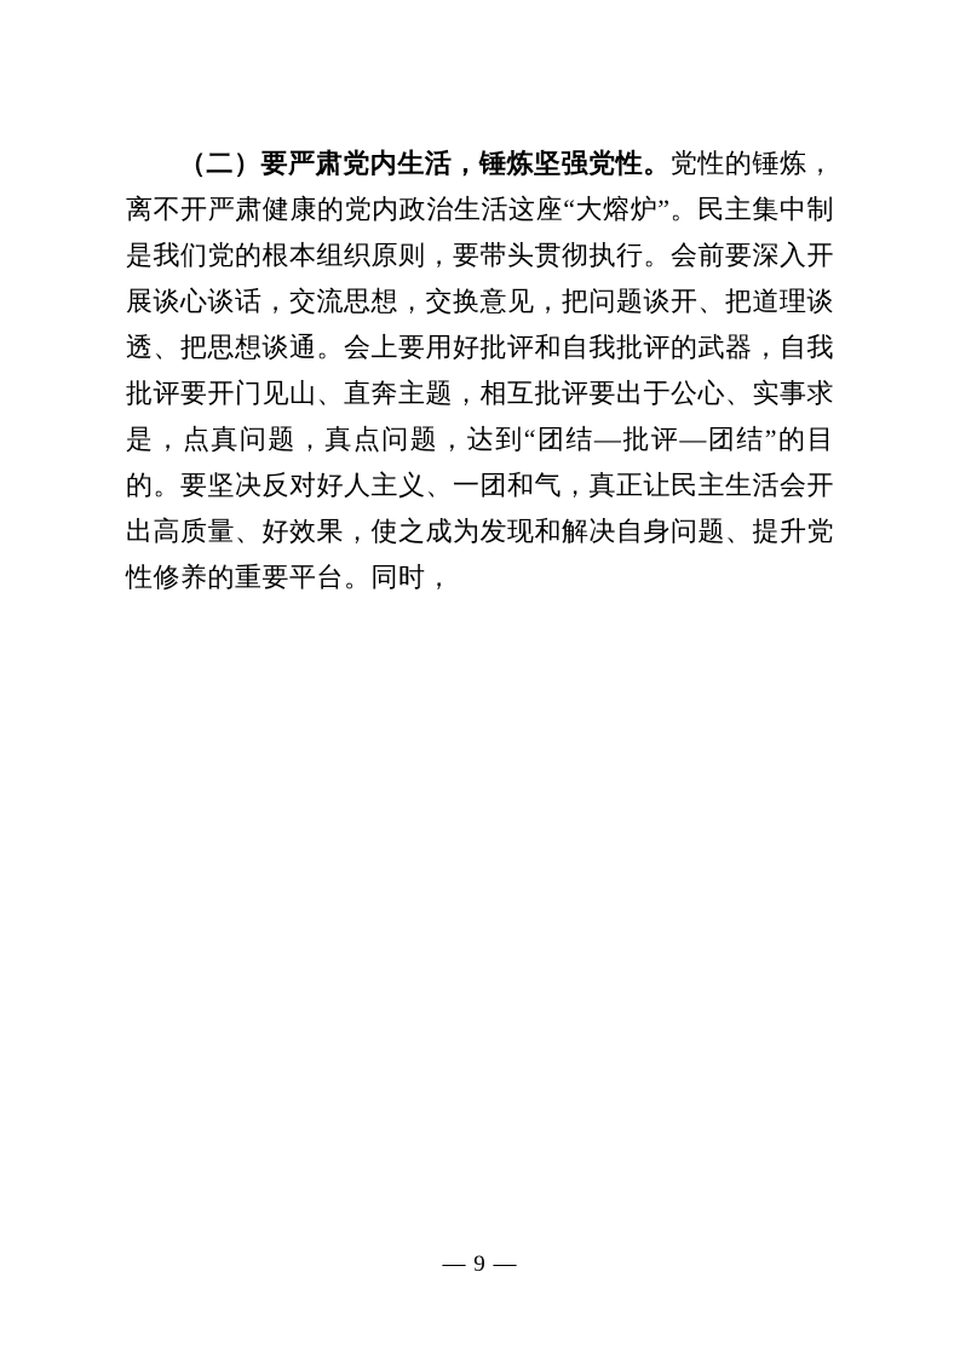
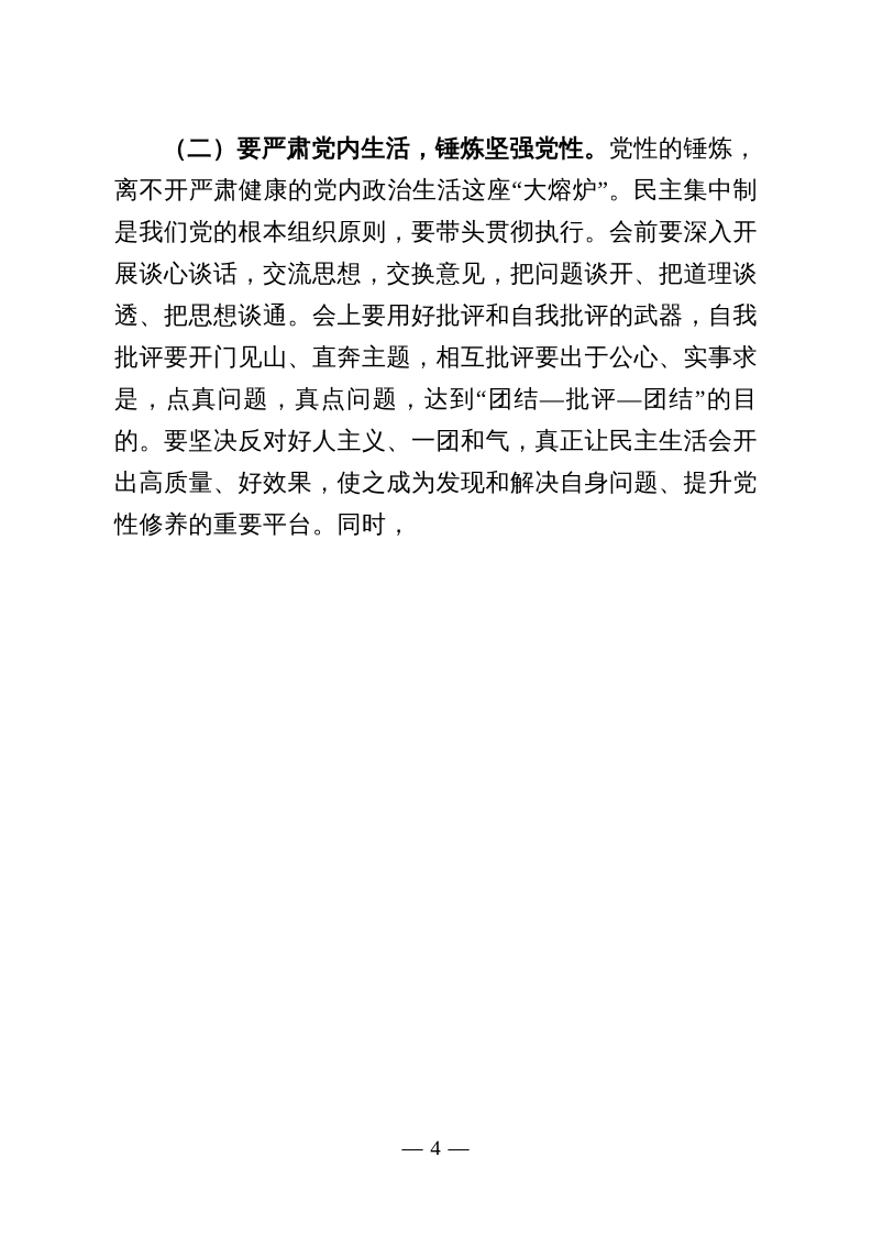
  （二）要严肃党内生活，锤炼坚强党性。党性的锤炼，离不开严肃健康的党内政治生活这座“大熔炉”。民主集中制是我们党的根本组织原则，要带头贯彻执行。会前要深入开展谈心谈话，交流思想，交换意见，把问题谈开、把道理谈透、把思想谈通。会上要用好批评和自我批评的武器，自我批评要开门见山、直奔主题，相互批评要出于公心、实事求是，点真问题，真点问题，达到“团结—批评—团结”的目的。要坚决反对好人主义、一团和气，真正让民主生活会开出高质量、好效果，使之成为发现和解决自身问题、提升党性修养的重要平台。同时，
- — 9 —
+ — 4 —
